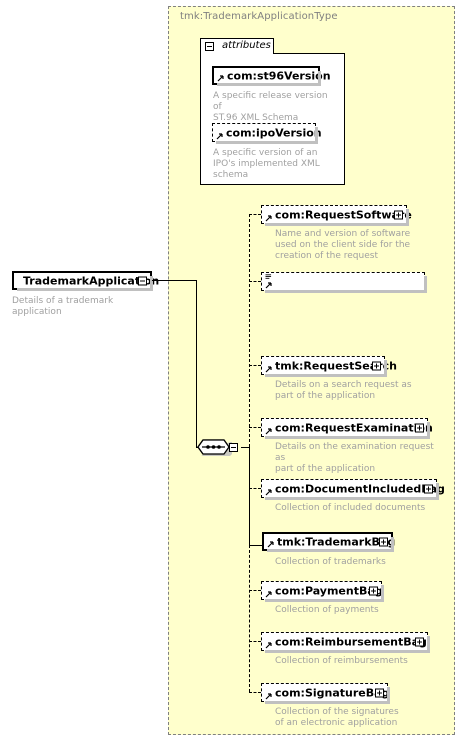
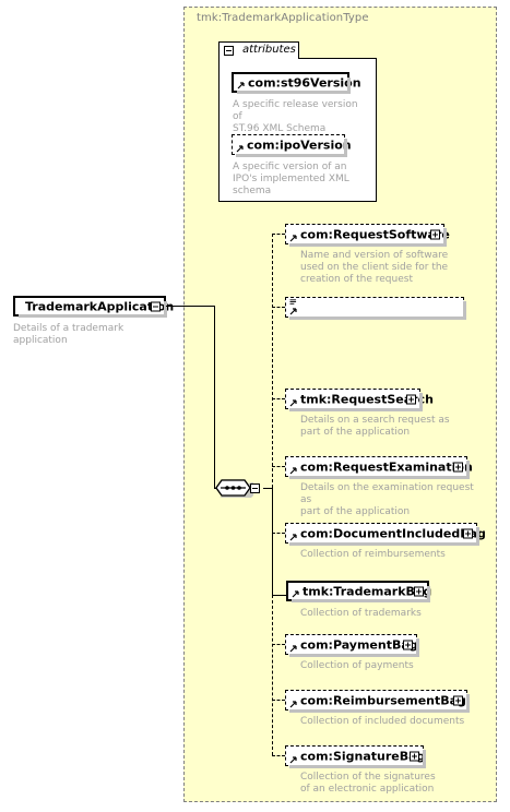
  tmk:TrademarkApplicationType
  TrademarkApplicao
  Details of a trademark
  application
  attributes
  com:st96Versin
  A specific release version of
  ST.96 XML Schema
  com:ipoVersio
  A specific version of an
  IPO's implemented XML
  schema
  com:RequestSoftw
  Name and version of software
  used on the client side for the
  creation of the request
  tmk:RequestSeh
  Details on a search request as
  part of the application
  com:RequestExaminat
  Details on the examination request as
  part of the application
  com:DocumentIncludedag
- Collection of included documents
+ Collection of reimbursements
  tmk:TrademarkB
  Collection of trademarks
  com:PaymentBg
  Collection of payments
  com:ReimbursementB
- Collection of reimbursements
+ Collection of included documents
  com:SignatureBg
  Collection of the signatures
  of an electronic application
